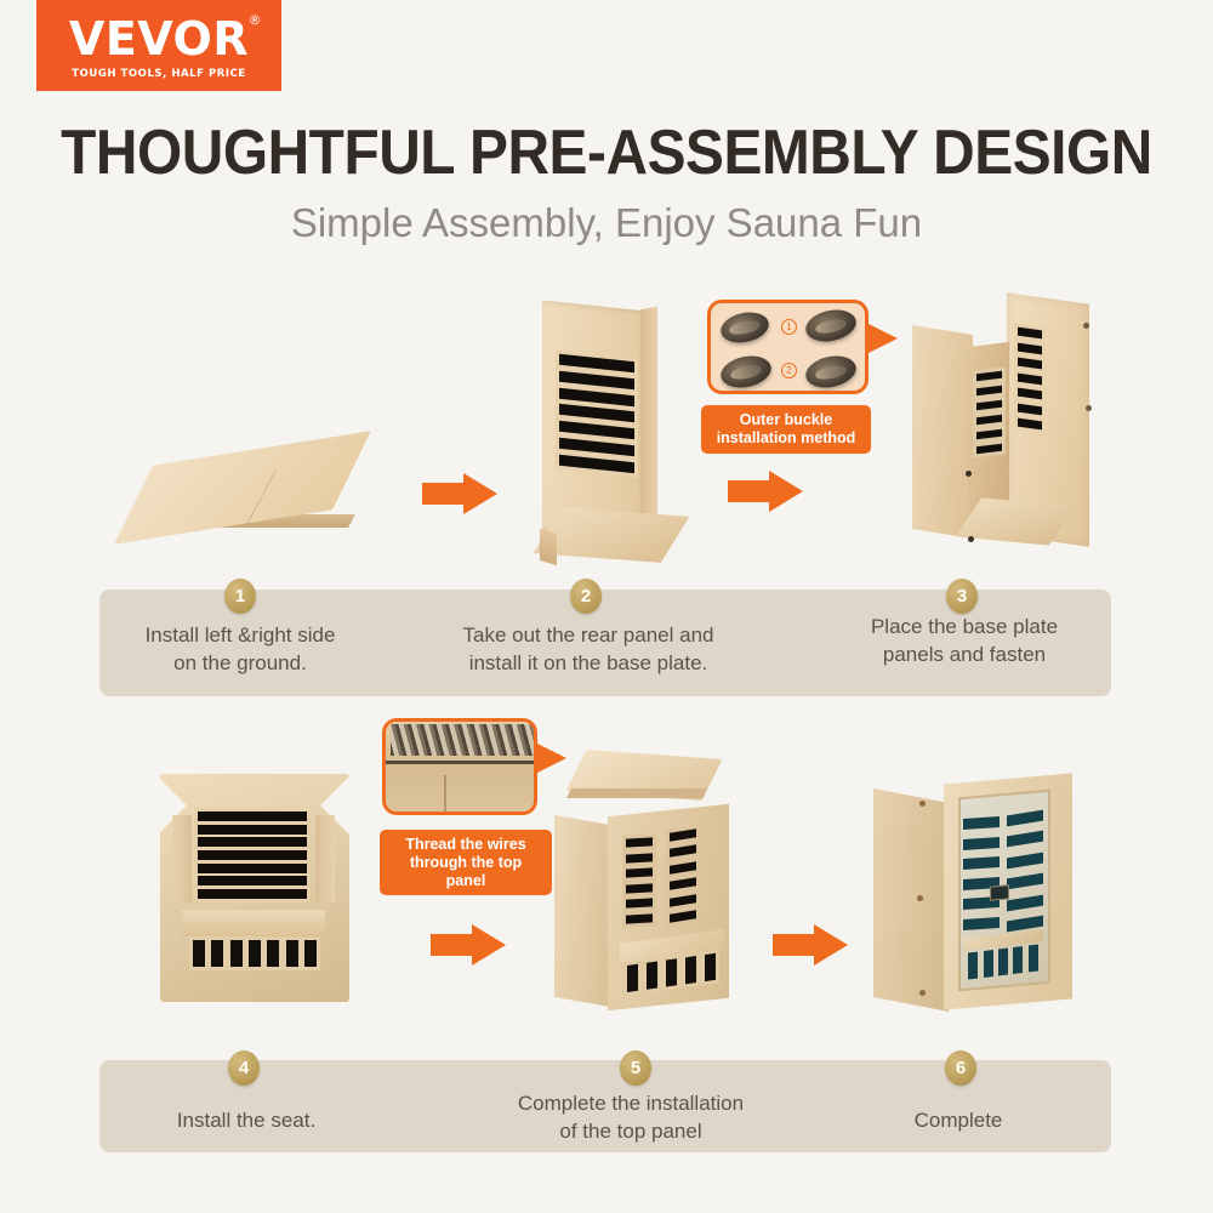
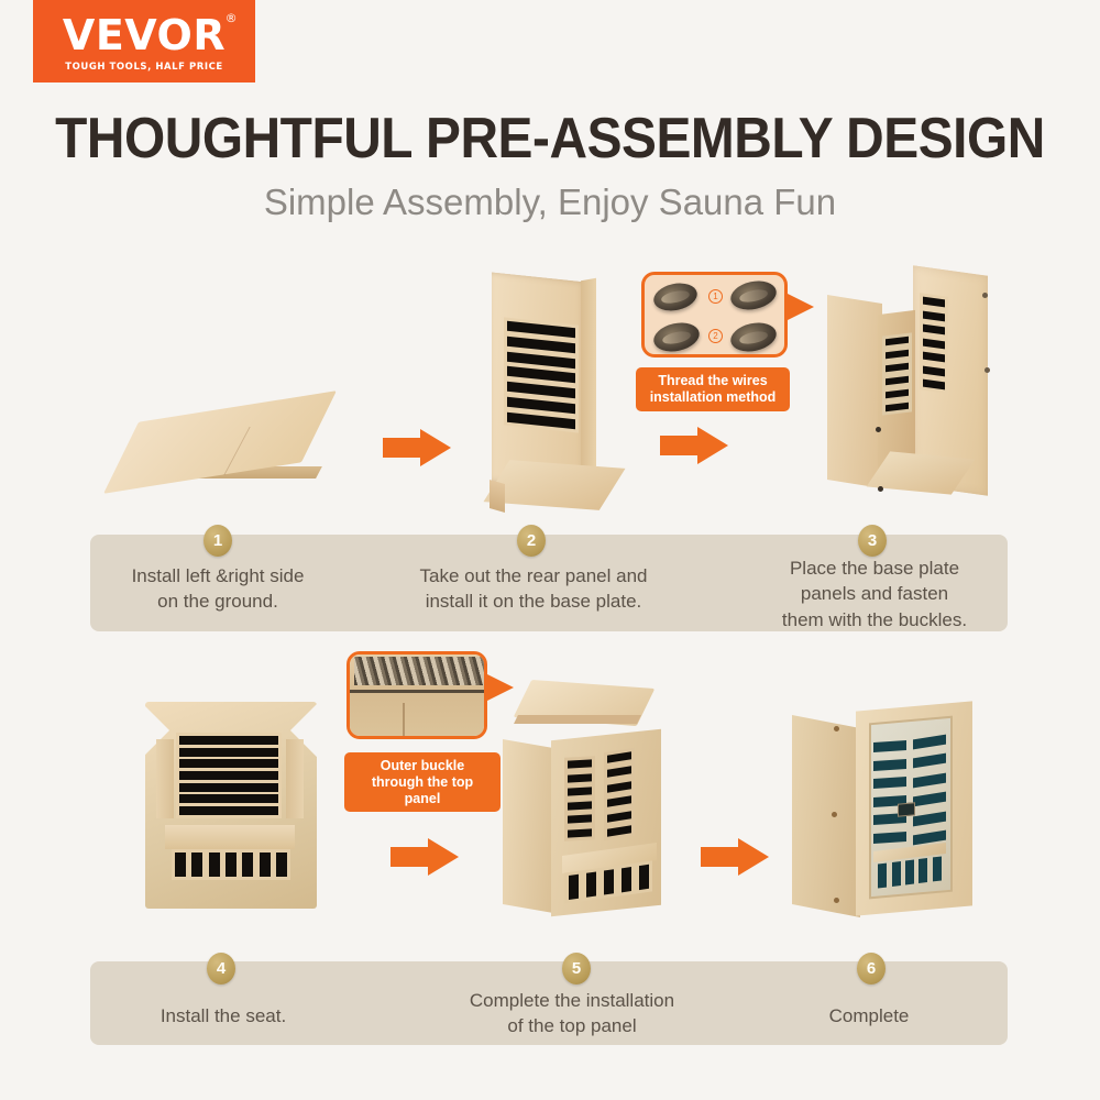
  VEVOR
  ®
  TOUGH TOOLS, HALF PRICE
  THOUGHTFUL PRE-ASSEMBLY DESIGN
  Simple Assembly, Enjoy Sauna Fun
  1
  2
- Outer buckle
+ Thread the wires
  installation method
  1
  2
  3
  Install left &right side
  on the ground.
  Take out the rear panel and
  install it on the base plate.
  Place the base plate
  panels and fasten
+ them with the buckles.
- Thread the wires
+ Outer buckle
  through the top panel
  4
  5
  6
  Install the seat.
  Complete the installation
  of the top panel
  Complete
